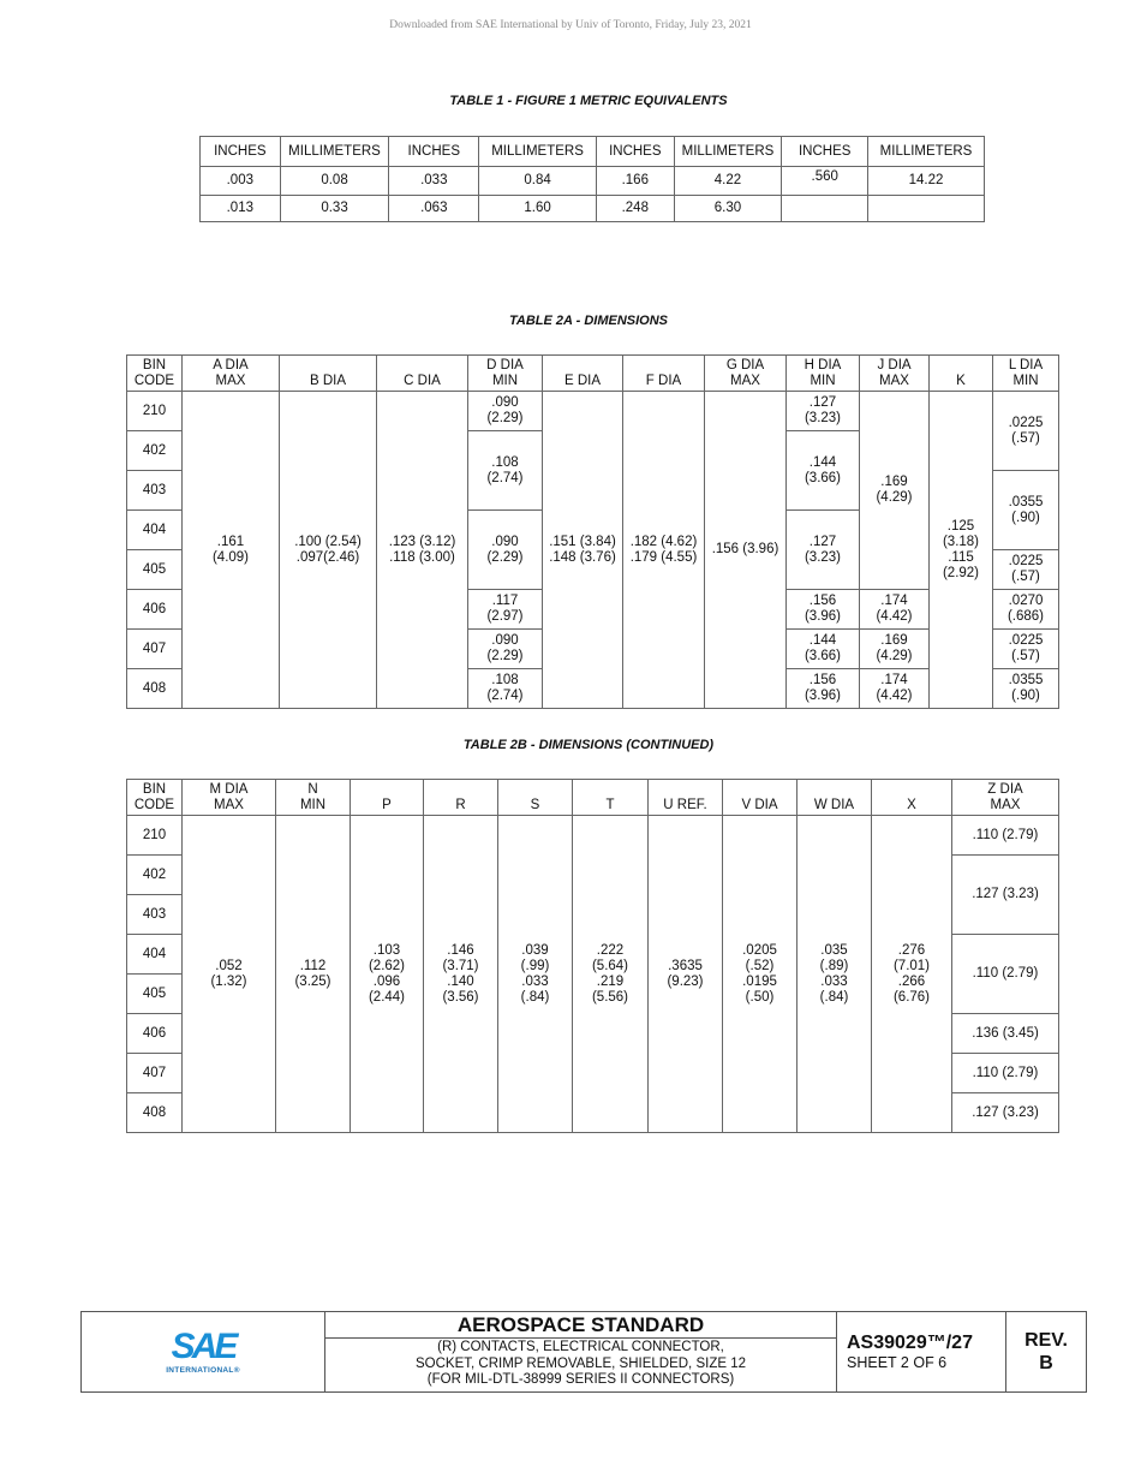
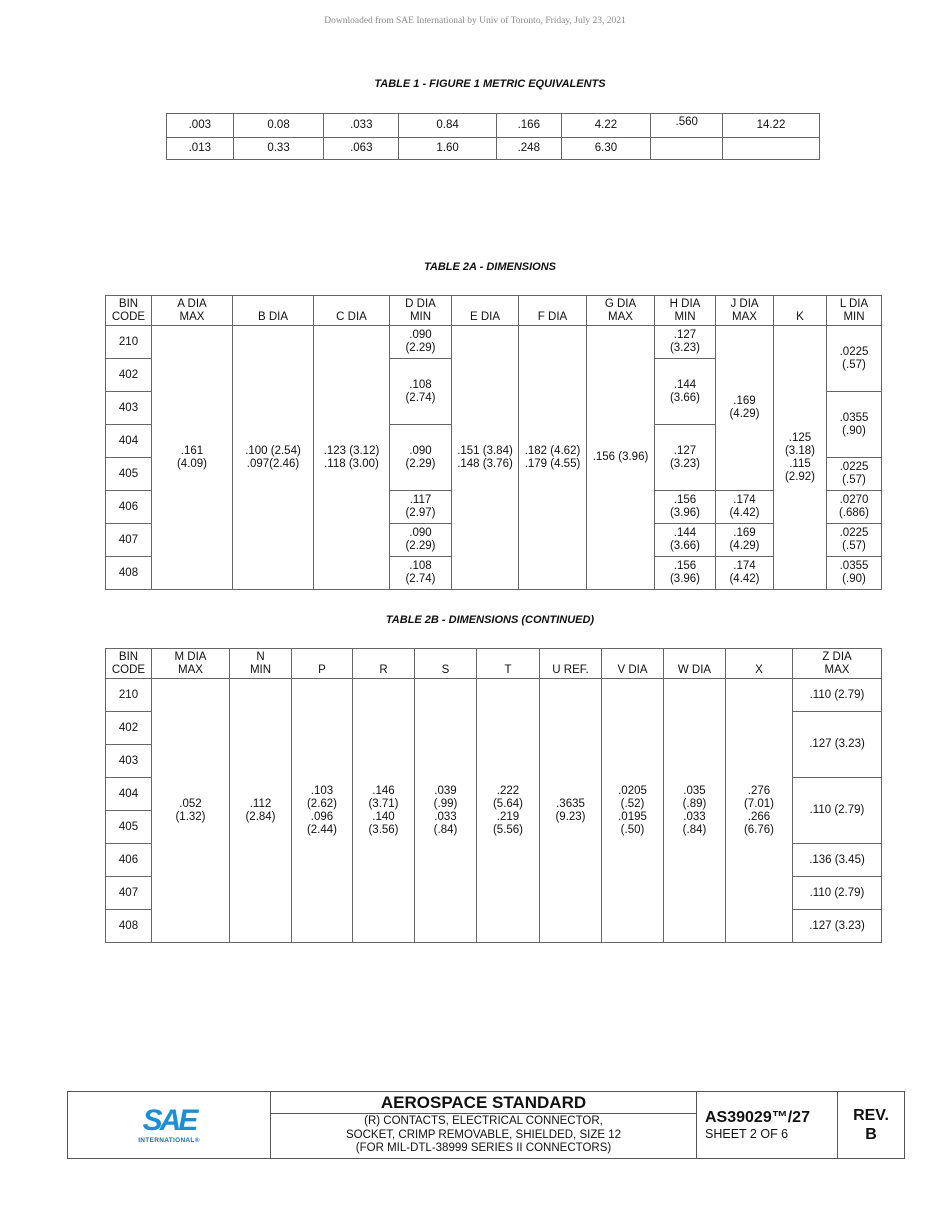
  Downloaded from SAE International by Univ of Toronto, Friday, July 23, 2021
  TABLE 1 - FIGURE 1 METRIC EQUIVALENTS
- INCHES	MILLIMETERS	INCHES	MILLIMETERS	INCHES	MILLIMETERS	INCHES	MILLIMETERS
  .003	0.08	.033	0.84	.166	4.22	.560	14.22
  .013	0.33	.063	1.60	.248	6.30
  TABLE 2A - DIMENSIONS
  BIN CODE	A DIA MAX	B DIA	C DIA	D DIA MIN	E DIA	F DIA	G DIA MAX	H DIA MIN	J DIA MAX	K	L DIA MIN
  210	.161 (4.09)	.100 (2.54) .097(2.46)	.123 (3.12) .118 (3.00)	.090 (2.29)	.151 (3.84) .148 (3.76)	.182 (4.62) .179 (4.55)	.156 (3.96)	.127 (3.23)	.169 (4.29)	.125 (3.18) .115 (2.92)	.0225 (.57)
  402	.108 (2.74)	.144 (3.66)
  403	.0355 (.90)
  404	.090 (2.29)	.127 (3.23)
  405	.0225 (.57)
  406	.117 (2.97)	.156 (3.96)	.174 (4.42)	.0270 (.686)
  407	.090 (2.29)	.144 (3.66)	.169 (4.29)	.0225 (.57)
  408	.108 (2.74)	.156 (3.96)	.174 (4.42)	.0355 (.90)
  TABLE 2B - DIMENSIONS (CONTINUED)
  BIN CODE	M DIA MAX	N MIN	P	R	S	T	U REF.	V DIA	W DIA	X	Z DIA MAX
- 210	.052 (1.32)	.112 (3.25)	.103 (2.62) .096 (2.44)	.146 (3.71) .140 (3.56)	.039 (.99) .033 (.84)	.222 (5.64) .219 (5.56)	.3635 (9.23)	.0205 (.52) .0195 (.50)	.035 (.89) .033 (.84)	.276 (7.01) .266 (6.76)	.110 (2.79)
+ 210	.052 (1.32)	.112 (2.84)	.103 (2.62) .096 (2.44)	.146 (3.71) .140 (3.56)	.039 (.99) .033 (.84)	.222 (5.64) .219 (5.56)	.3635 (9.23)	.0205 (.52) .0195 (.50)	.035 (.89) .033 (.84)	.276 (7.01) .266 (6.76)	.110 (2.79)
  402	.127 (3.23)
  403
  404	.110 (2.79)
  405
  406	.136 (3.45)
  407	.110 (2.79)
  408	.127 (3.23)
  SAE
  AEROSPACE STANDARD
  (R) CONTACTS, ELECTRICAL CONNECTOR,
  SOCKET, CRIMP REMOVABLE, SHIELDED, SIZE 12
  (FOR MIL-DTL-38999 SERIES II CONNECTORS)
  AS39029™/27
  SHEET 2 OF 6
  REV.
  B
